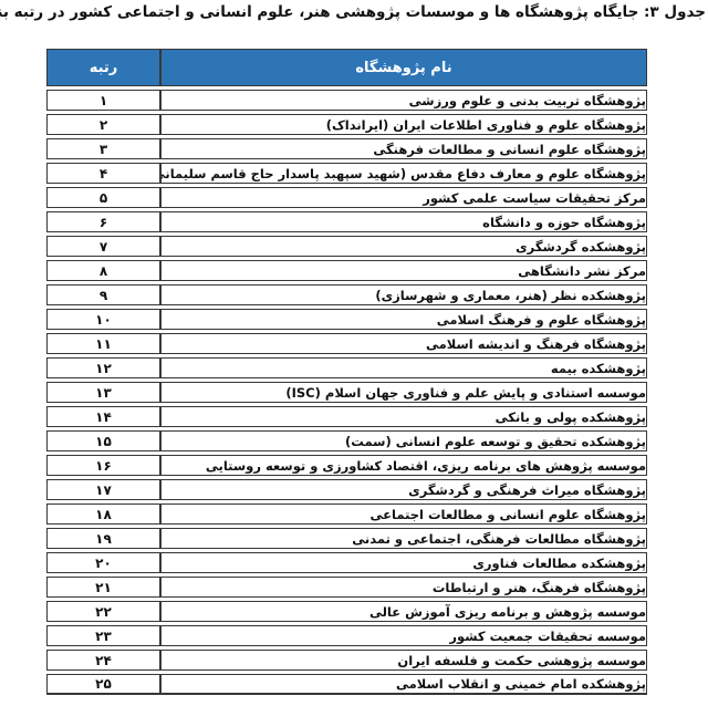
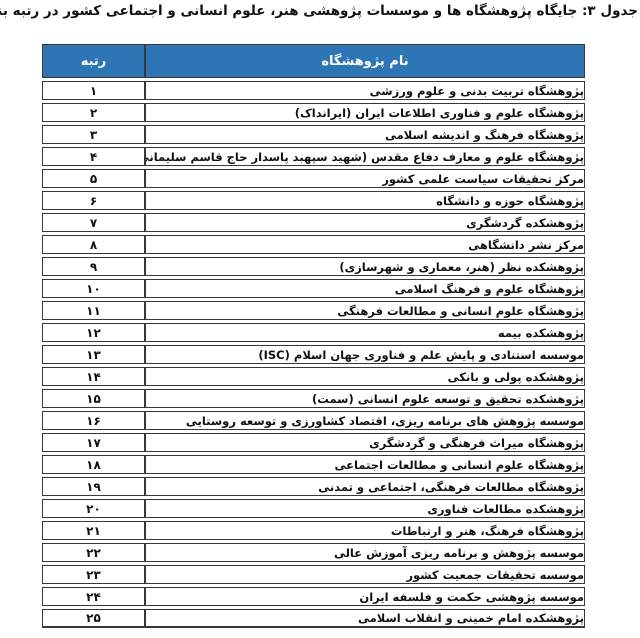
  جدول ۳: جایگاه پژوهشگاه ها و موسسات پژوهشی هنر، علوم انسانی و اجتماعی کشور در رتبه بن
  رتبه	نام پژوهشگاه
  ۱	پژوهشگاه تربیت بدنی و علوم ورزشی
  ۲	پژوهشگاه علوم و فناوری اطلاعات ایران (ایرانداک)
- ۳	پژوهشگاه علوم انسانی و مطالعات فرهنگی
+ ۳	پژوهشگاه فرهنگ و اندیشه اسلامی
  ۴	پژوهشگاه علوم و معارف دفاع مقدس (شهید سپهبد پاسدار حاج قاسم سلیمان
  ۵	مرکز تحقیقات سیاست علمی کشور
  ۶	پژوهشگاه حوزه و دانشگاه
  ۷	پژوهشکده گردشگری
  ۸	مرکز نشر دانشگاهی
  ۹	پژوهشکده نظر (هنر، معماری و شهرسازی)
  ۱۰	پژوهشگاه علوم و فرهنگ اسلامی
- ۱۱	پژوهشگاه فرهنگ و اندیشه اسلامی
+ ۱۱	پژوهشگاه علوم انسانی و مطالعات فرهنگی
  ۱۲	پژوهشکده بیمه
  ۱۳	موسسه استنادی و پایش علم و فناوری جهان اسلام (ISC)
  ۱۴	پژوهشکده پولی و بانکی
  ۱۵	پژوهشکده تحقیق و توسعه علوم انسانی (سمت)
  ۱۶	موسسه پژوهش های برنامه ریزی، اقتصاد کشاورزی و توسعه روستایی
  ۱۷	پژوهشگاه میراث فرهنگی و گردشگری
  ۱۸	پژوهشگاه علوم انسانی و مطالعات اجتماعی
  ۱۹	پژوهشگاه مطالعات فرهنگی، اجتماعی و تمدنی
  ۲۰	پژوهشکده مطالعات فناوری
  ۲۱	پژوهشگاه فرهنگ، هنر و ارتباطات
  ۲۲	موسسه پژوهش و برنامه ریزی آموزش عالی
  ۲۳	موسسه تحقیقات جمعیت کشور
  ۲۴	موسسه پژوهشی حکمت و فلسفه ایران
  ۲۵	پژوهشکده امام خمینی و انقلاب اسلامی
